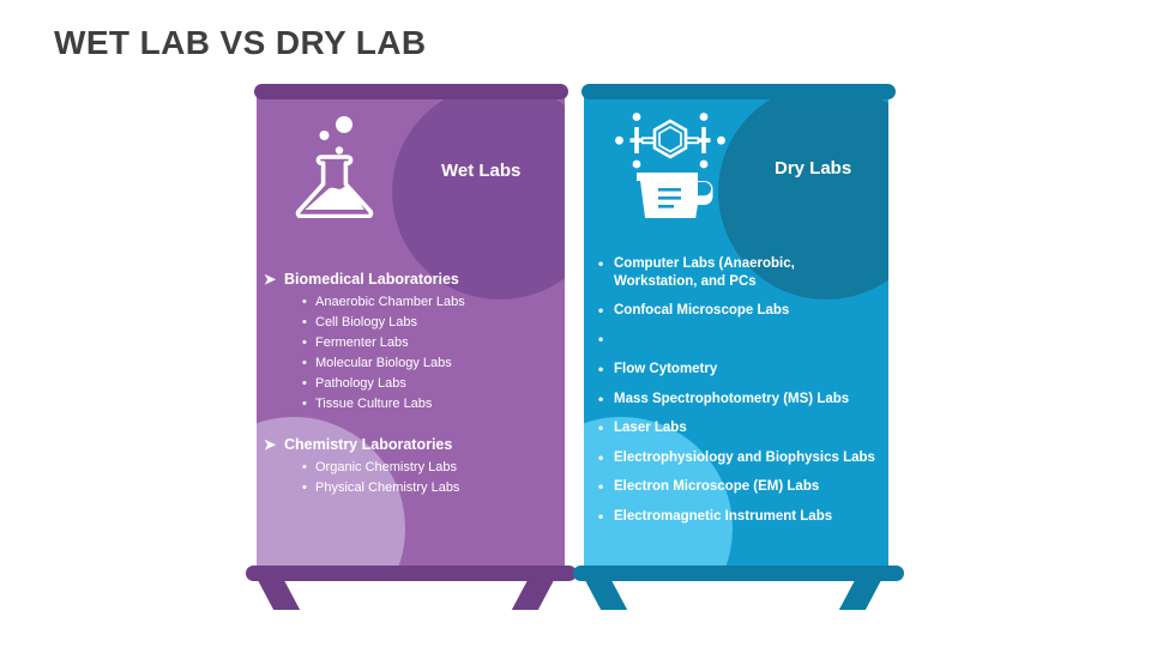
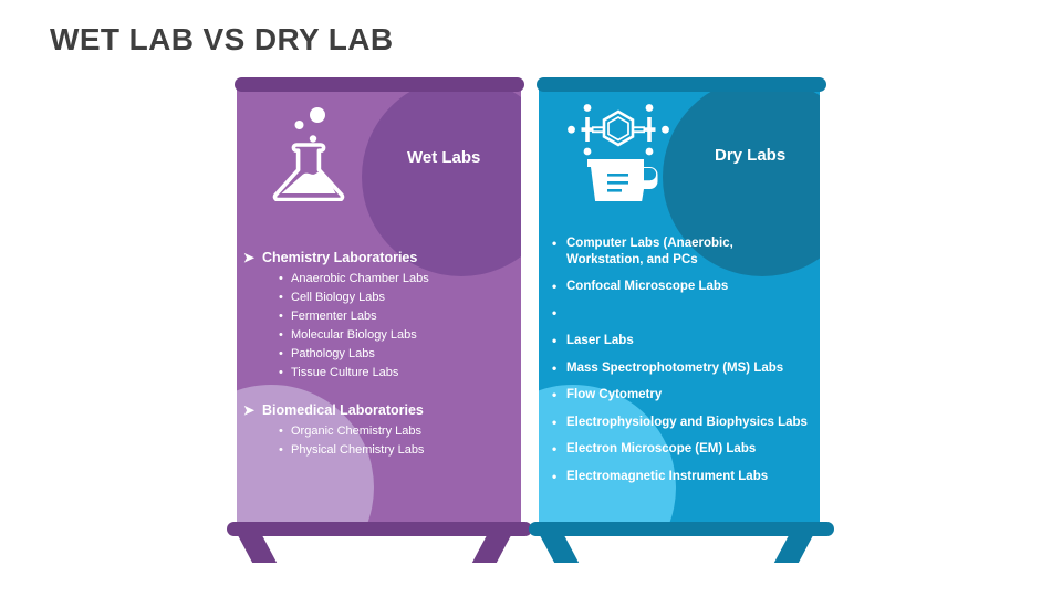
  WET LAB VS DRY LAB
  Wet Labs
  ➤
- Biomedical Laboratories
+ Chemistry Laboratories
  •
  Anaerobic Chamber Labs
  •
  Cell Biology Labs
  •
  Fermenter Labs
  •
  Molecular Biology Labs
  •
  Pathology Labs
  •
  Tissue Culture Labs
  ➤
- Chemistry Laboratories
+ Biomedical Laboratories
  •
  Organic Chemistry Labs
  •
  Physical Chemistry Labs
  Dry Labs
  •
  Computer Labs (Anaerobic, Workstation, and PCs
  •
  Confocal Microscope Labs
  •
  •
- Flow Cytometry
+ Laser Labs
  •
  Mass Spectrophotometry (MS) Labs
  •
- Laser Labs
+ Flow Cytometry
  •
  Electrophysiology and Biophysics Labs
  •
  Electron Microscope (EM) Labs
  •
  Electromagnetic Instrument Labs
